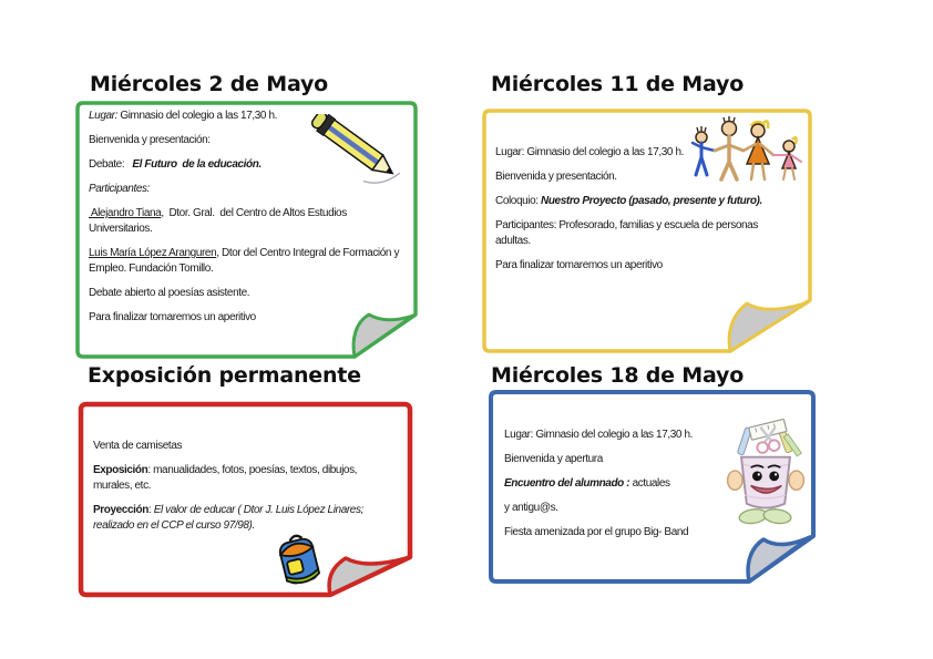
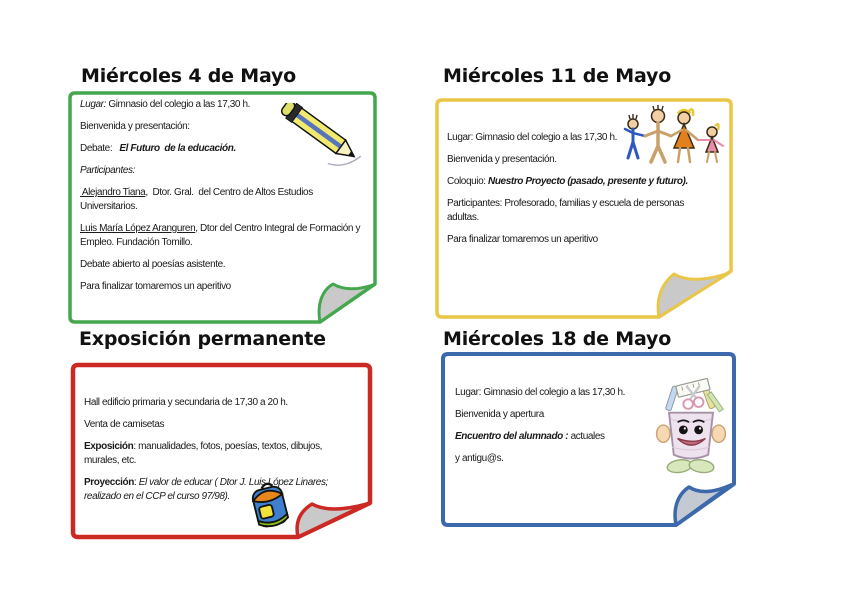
- Miércoles 2 de Mayo
+ Miércoles 4 de Mayo
  Lugar: Gimnasio del colegio a las 17,30 h.
  Bienvenida y presentación:
  Debate: El Futuro de la educación.
  Participantes:
  Alejandro Tiana, Dtor. Gral. del Centro de Altos Estudios
  Universitarios.
  Luis María López Aranguren, Dtor del Centro Integral de Formación y
  Empleo. Fundación Tomillo.
  Debate abierto al poesías asistente.
  Para finalizar tomaremos un aperitivo
  Miércoles 11 de Mayo
  Lugar: Gimnasio del colegio a las 17,30 h.
  Bienvenida y presentación.
  Coloquio: Nuestro Proyecto (pasado, presente y futuro).
  Participantes: Profesorado, familias y escuela de personas
  adultas.
  Para finalizar tomaremos un aperitivo
  Exposición permanente
+ Hall edificio primaria y secundaria de 17,30 a 20 h.
  Venta de camisetas
  Exposición: manualidades, fotos, poesías, textos, dibujos,
  murales, etc.
  Proyección: El valor de educar ( Dtor J. Luis López Linares;
  realizado en el CCP el curso 97/98).
  Miércoles 18 de Mayo
  Lugar: Gimnasio del colegio a las 17,30 h.
  Bienvenida y apertura
  Encuentro del alumnado : actuales
  y antigu@s.
- Fiesta amenizada por el grupo Big- Band
